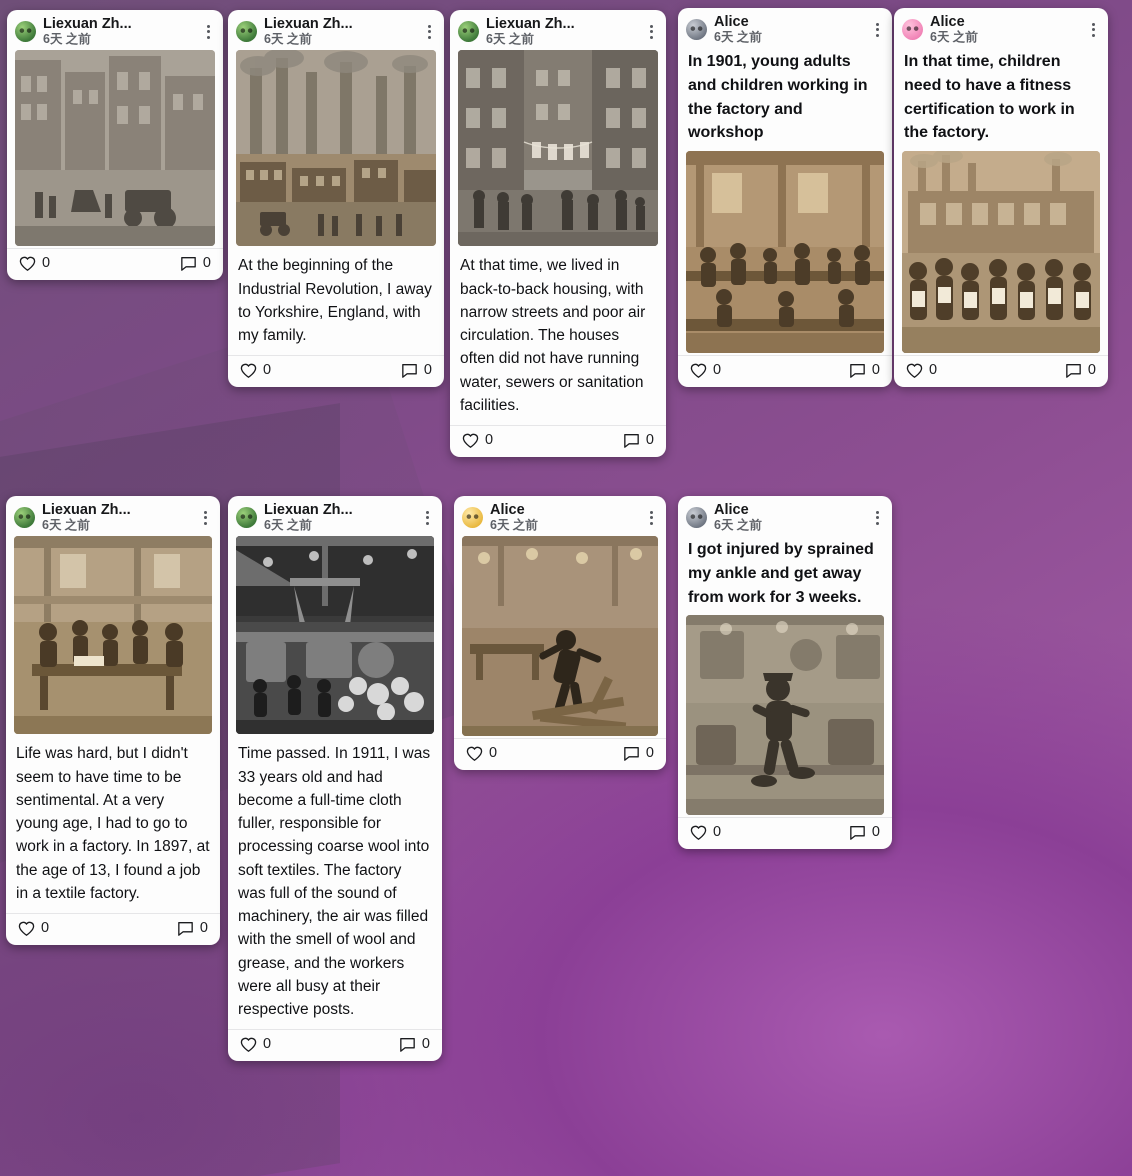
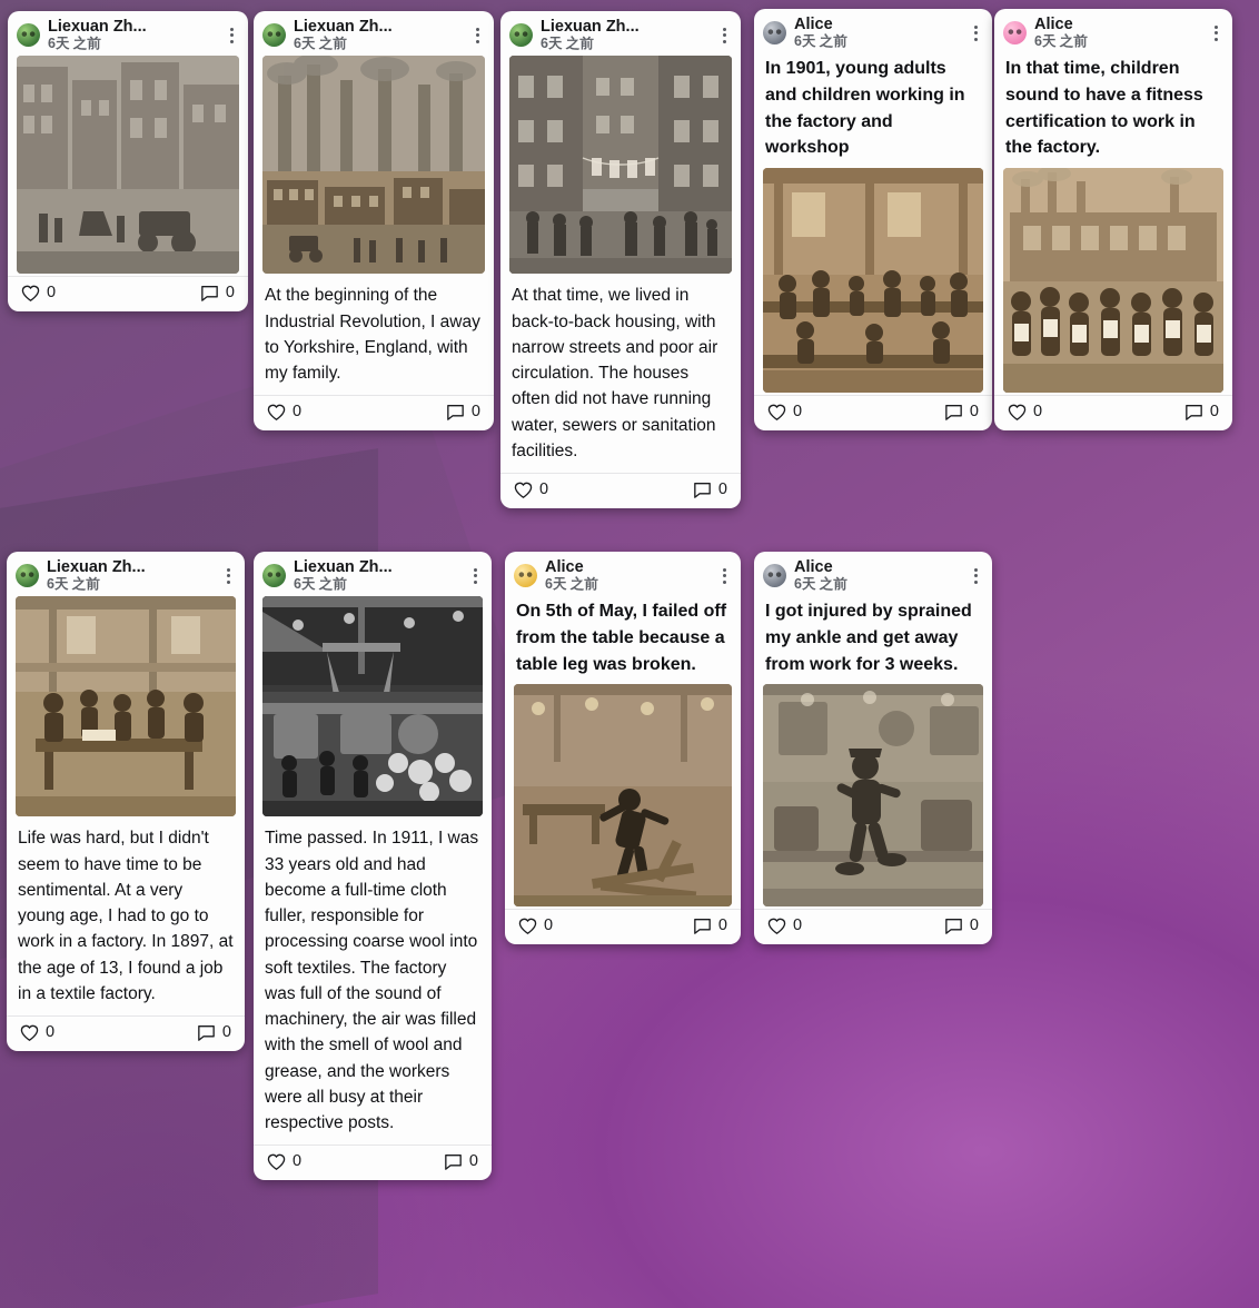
  Liexuan Zh...
  6天 之前
  0
  0
  Liexuan Zh...
  6天 之前
  At the beginning of the Industrial Revolution, I away to Yorkshire, England, with my family.
  0
  0
  Liexuan Zh...
  6天 之前
  At that time, we lived in back-to-back housing, with narrow streets and poor air circulation. The houses often did not have running water, sewers or sanitation facilities.
  0
  0
  Alice
  6天 之前
  In 1901, young adults and children working in the factory and workshop
  0
  0
  Alice
  6天 之前
- In that time, children need to have a fitness certification to work in the factory.
+ In that time, children sound to have a fitness certification to work in the factory.
  0
  0
  Liexuan Zh...
  6天 之前
  Life was hard, but I didn't seem to have time to be sentimental. At a very young age, I had to go to work in a factory. In 1897, at the age of 13, I found a job in a textile factory.
  0
  0
  Liexuan Zh...
  6天 之前
  Time passed. In 1911, I was 33 years old and had become a full-time cloth fuller, responsible for processing coarse wool into soft textiles. The factory was full of the sound of machinery, the air was filled with the smell of wool and grease, and the workers were all busy at their respective posts.
  0
  0
  Alice
  6天 之前
+ On 5th of May, I failed off from the table because a table leg was broken.
  0
  0
  Alice
  6天 之前
  I got injured by sprained my ankle and get away from work for 3 weeks.
  0
  0
